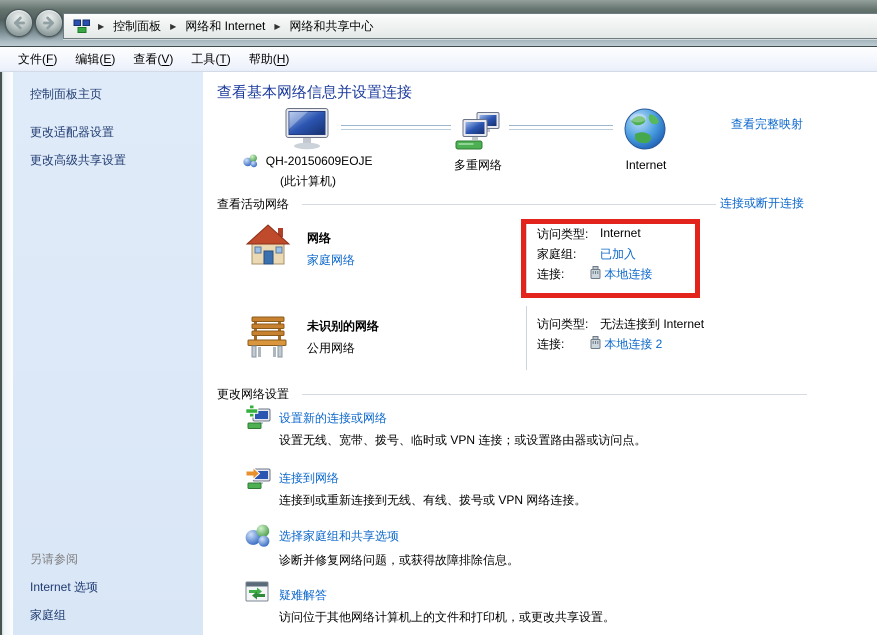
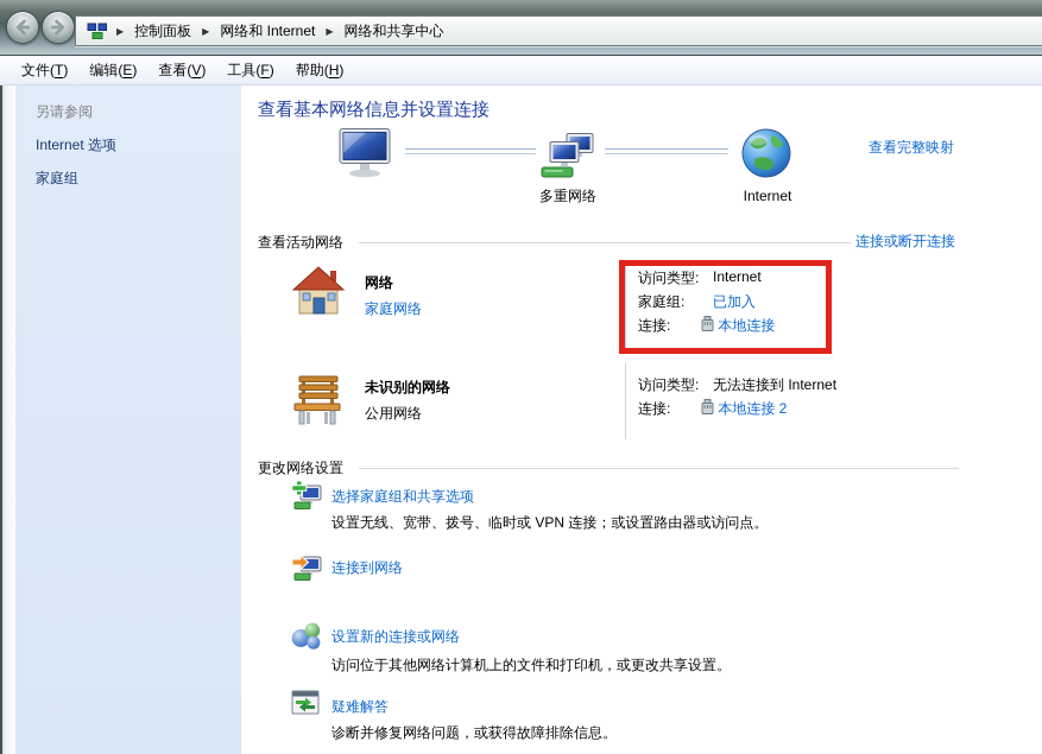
  ▶
  控制面板
  ▶
  网络和 Internet
  ▶
  网络和共享中心
- 文件(F)
+ 文件(T)
  编辑(E)
  查看(V)
- 工具(T)
+ 工具(F)
  帮助(H)
- 控制面板主页
- 更改适配器设置
- 更改高级共享设置
  另请参阅
  Internet 选项
  家庭组
  查看基本网络信息并设置连接
  查看完整映射
- QH-20150609EOJE
- (此计算机)
  多重网络
  Internet
  查看活动网络
  连接或断开连接
  网络
  家庭网络
  访问类型:
  Internet
  家庭组:
  已加入
  连接:
  本地连接
  未识别的网络
  公用网络
  访问类型:
  无法连接到 Internet
  连接:
  本地连接 2
  更改网络设置
- 设置新的连接或网络
+ 选择家庭组和共享选项
  设置无线、宽带、拨号、临时或 VPN 连接；或设置路由器或访问点。
  连接到网络
- 连接到或重新连接到无线、有线、拨号或 VPN 网络连接。
- 选择家庭组和共享选项
+ 设置新的连接或网络
- 诊断并修复网络问题，或获得故障排除信息。
+ 访问位于其他网络计算机上的文件和打印机，或更改共享设置。
  疑难解答
- 访问位于其他网络计算机上的文件和打印机，或更改共享设置。
+ 诊断并修复网络问题，或获得故障排除信息。
